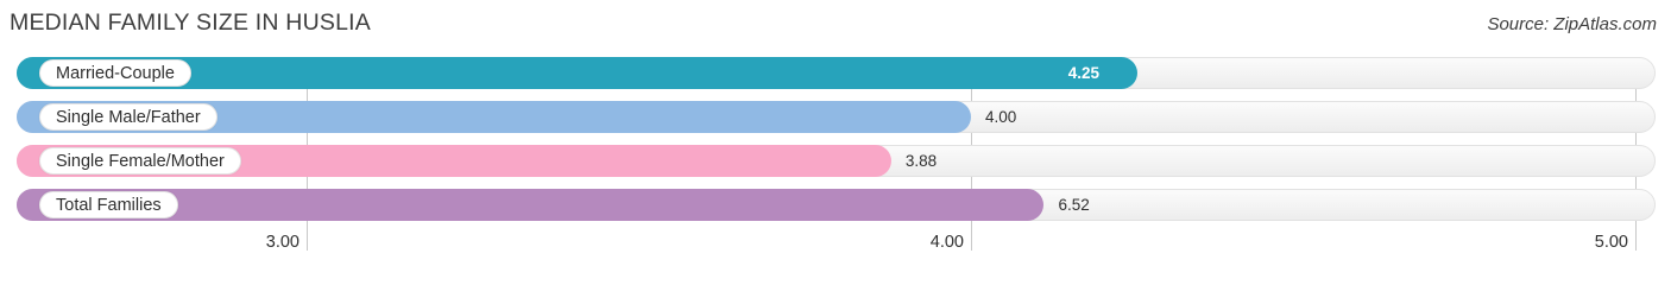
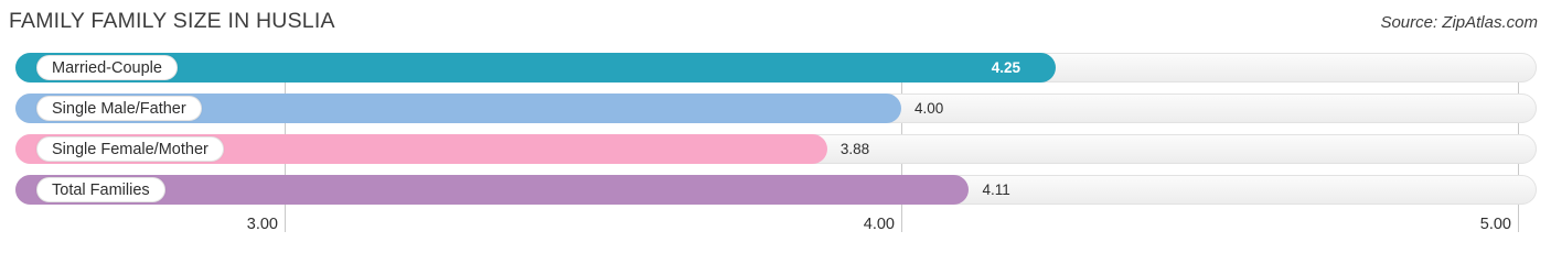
- MEDIAN FAMILY SIZE IN HUSLIA
+ FAMILY FAMILY SIZE IN HUSLIA
  Source: ZipAtlas.com
  Married-Couple
  4.25
  Single Male/Father
  4.00
  Single Female/Mother
  3.88
  Total Families
- 6.52
+ 4.11
  3.00
  4.00
  5.00
